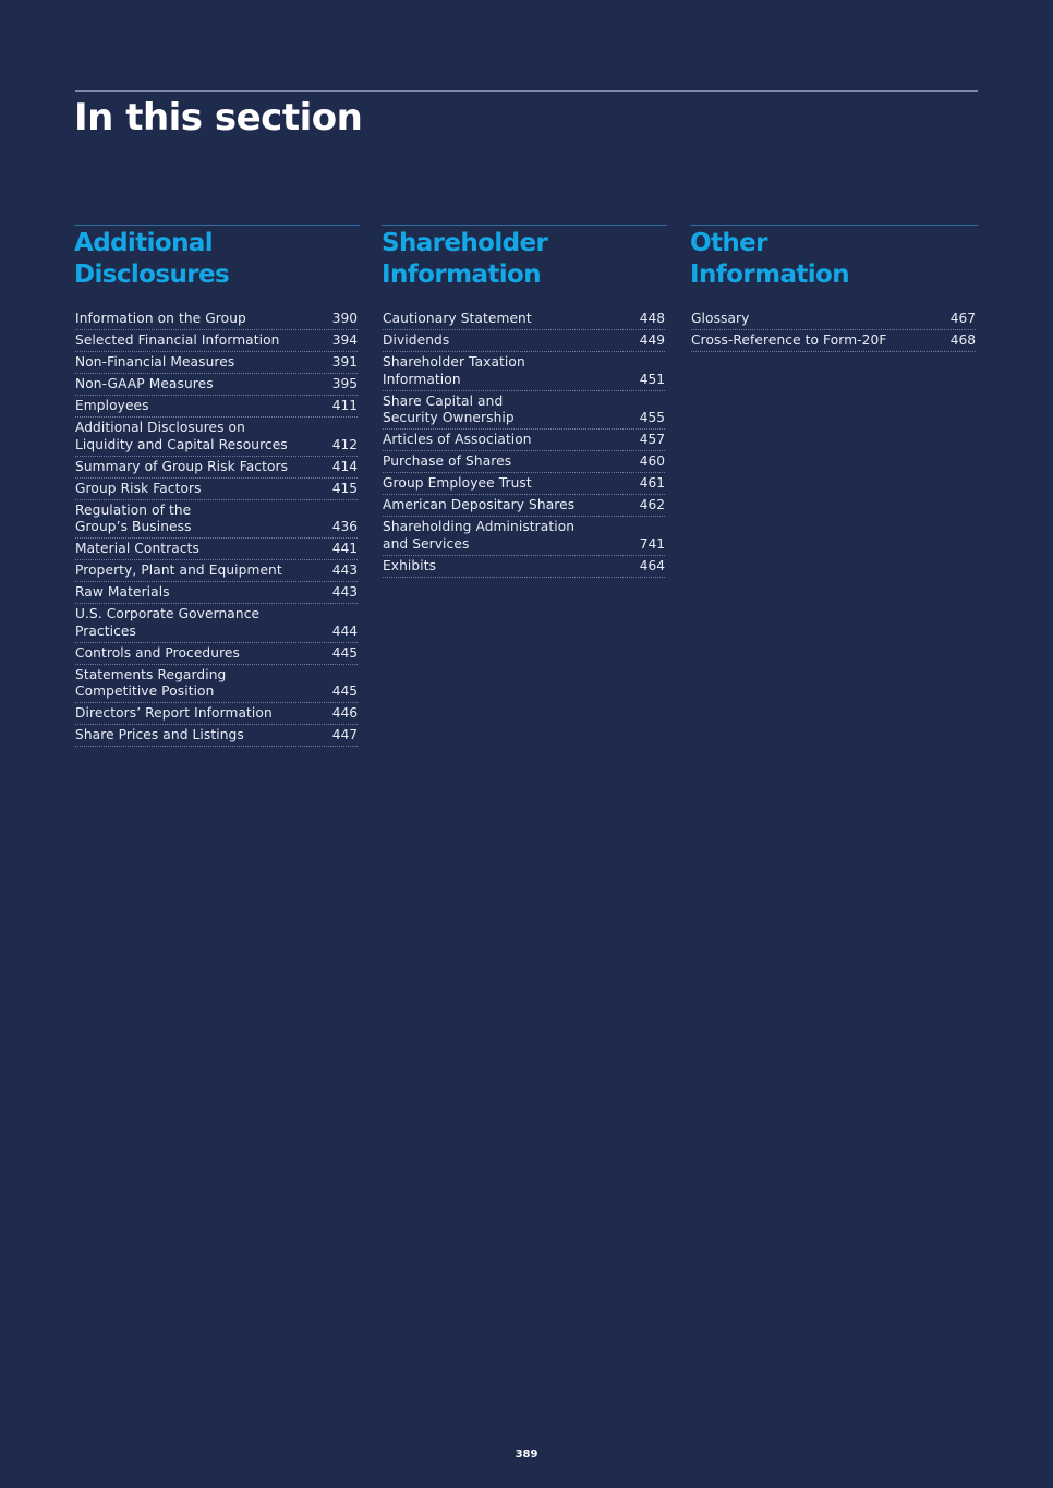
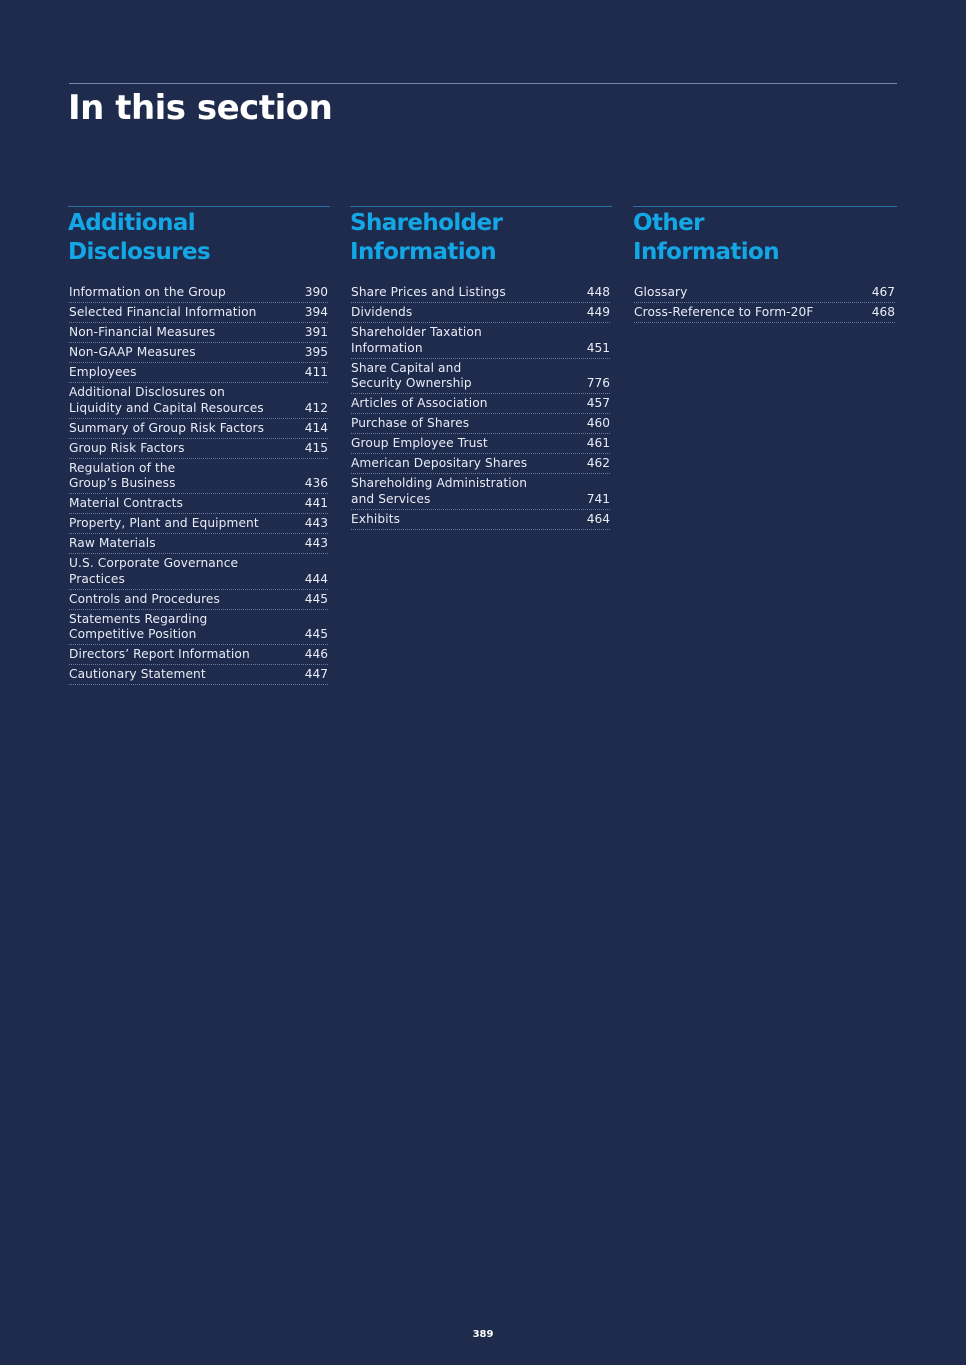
  In this section
  Additional
  Disclosures
  Information on the Group
  390
  Selected Financial Information
  394
  Non-Financial Measures
  391
  Non-GAAP Measures
  395
  Employees
  411
  Additional Disclosures on
  Liquidity and Capital Resources
  412
  Summary of Group Risk Factors
  414
  Group Risk Factors
  415
  Regulation of the
  Group’s Business
  436
  Material Contracts
  441
  Property, Plant and Equipment
  443
  Raw Materials
  443
  U.S. Corporate Governance
  Practices
  444
  Controls and Procedures
  445
  Statements Regarding
  Competitive Position
  445
  Directors’ Report Information
  446
- Share Prices and Listings
+ Cautionary Statement
  447
  Shareholder
  Information
- Cautionary Statement
+ Share Prices and Listings
  448
  Dividends
  449
  Shareholder Taxation
  Information
  451
  Share Capital and
  Security Ownership
- 455
+ 776
  Articles of Association
  457
  Purchase of Shares
  460
  Group Employee Trust
  461
  American Depositary Shares
  462
  Shareholding Administration
  and Services
  741
  Exhibits
  464
  Other
  Information
  Glossary
  467
  Cross-Reference to Form-20F
  468
  389
